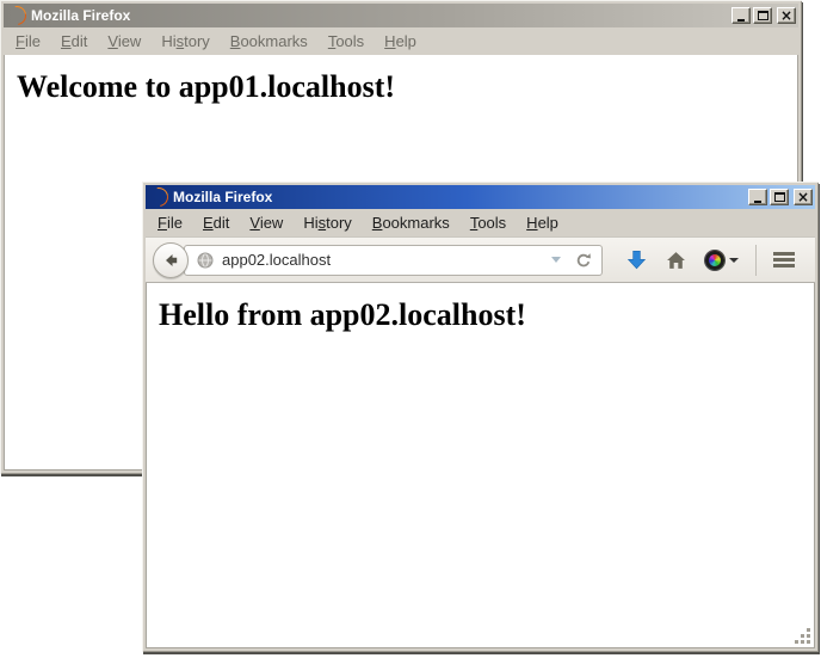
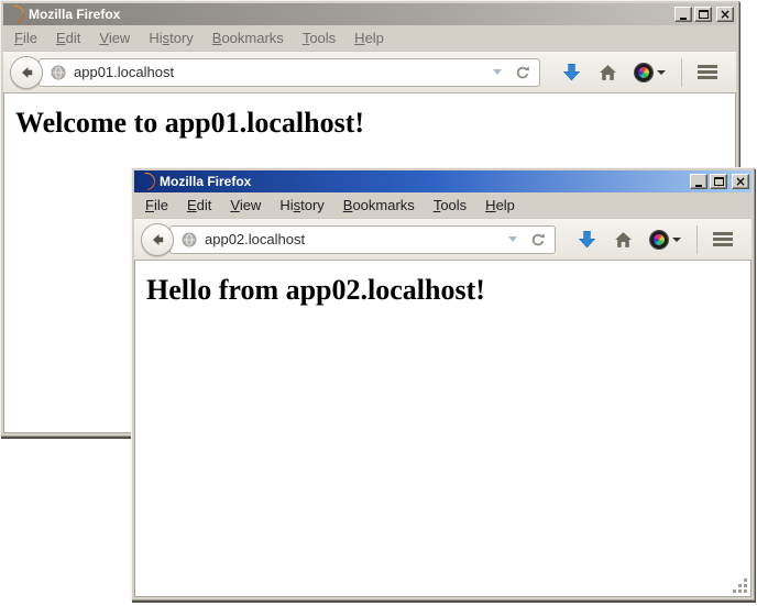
  Mozilla Firefox
  ×
  File
  Edit
  View
  History
  Bookmarks
  Tools
  Help
+ app01.localhost
  Welcome to app01.localhost!
  Mozilla Firefox
  ×
  File
  Edit
  View
  History
  Bookmarks
  Tools
  Help
  app02.localhost
  Hello from app02.localhost!
